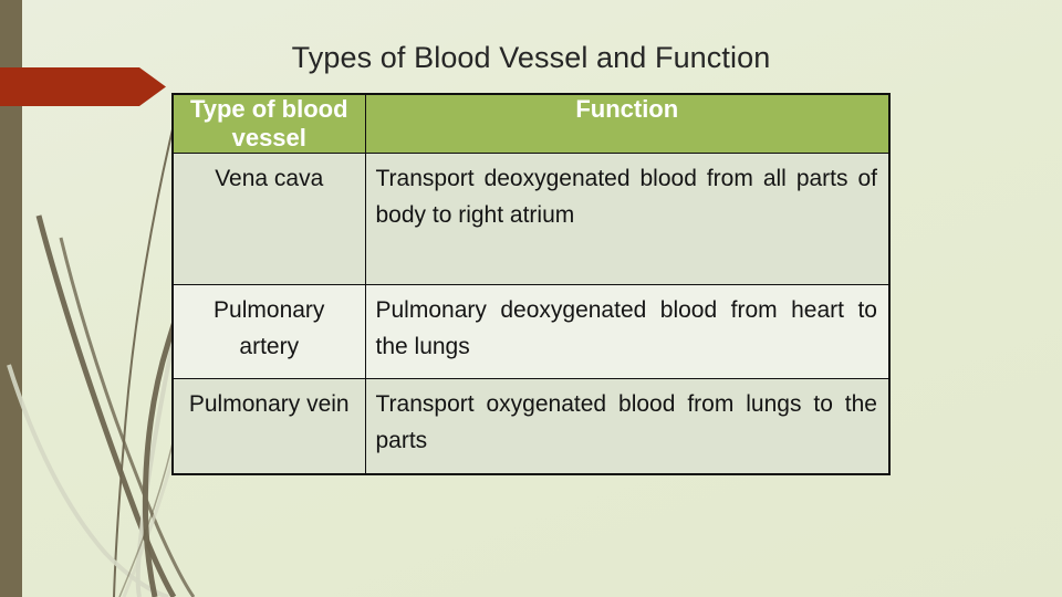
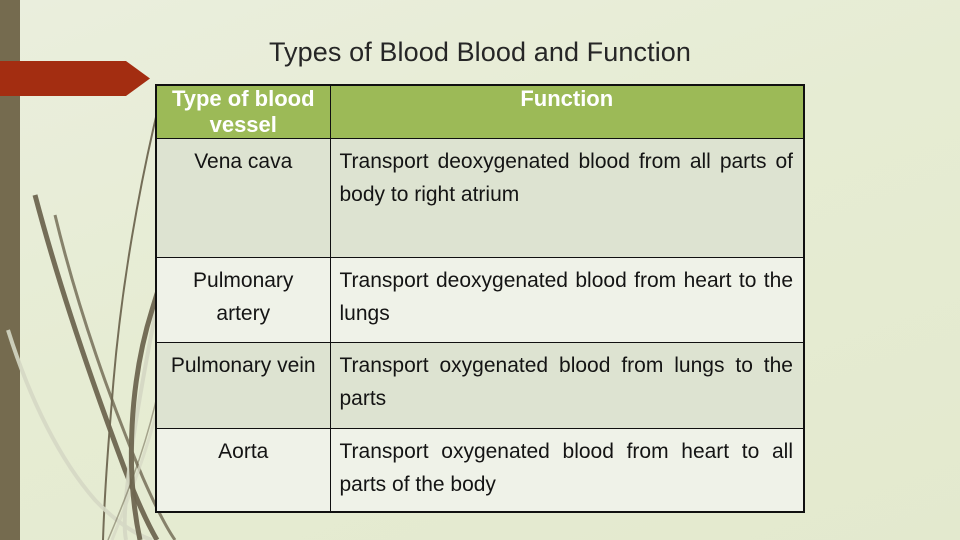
- Types of Blood Vessel and Function
+ Types of Blood Blood and Function
  Type of blood vessel	Function
  Vena cava	Transport deoxygenated blood from all parts of body to right atrium
- Pulmonary artery	Pulmonary deoxygenated blood from heart to the lungs
+ Pulmonary artery	Transport deoxygenated blood from heart to the lungs
  Pulmonary vein	Transport oxygenated blood from lungs to the parts
+ Aorta	Transport oxygenated blood from heart to all parts of the body
